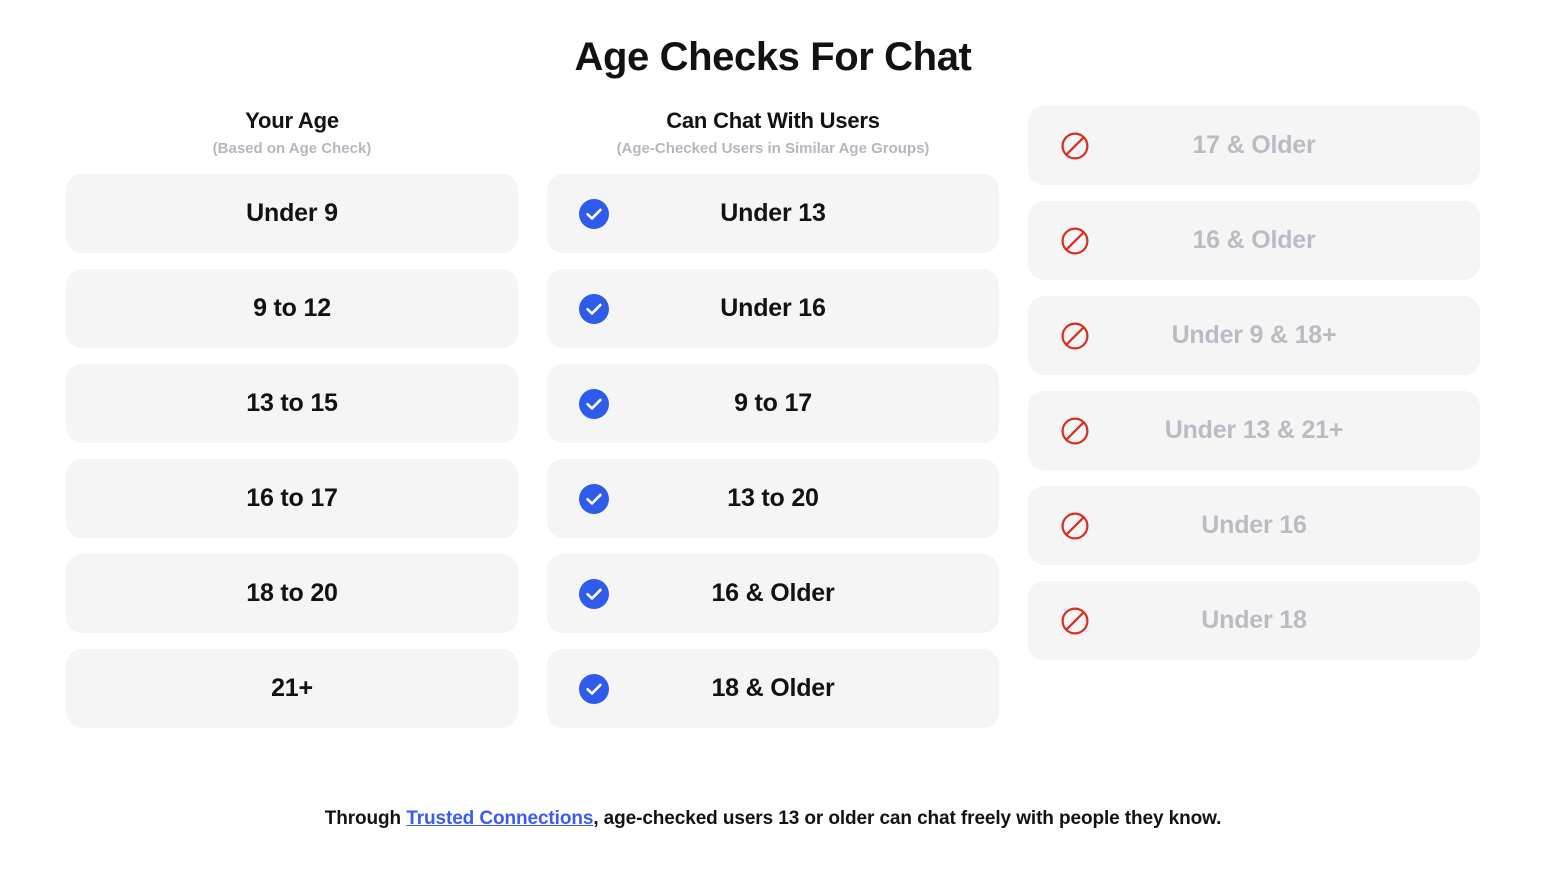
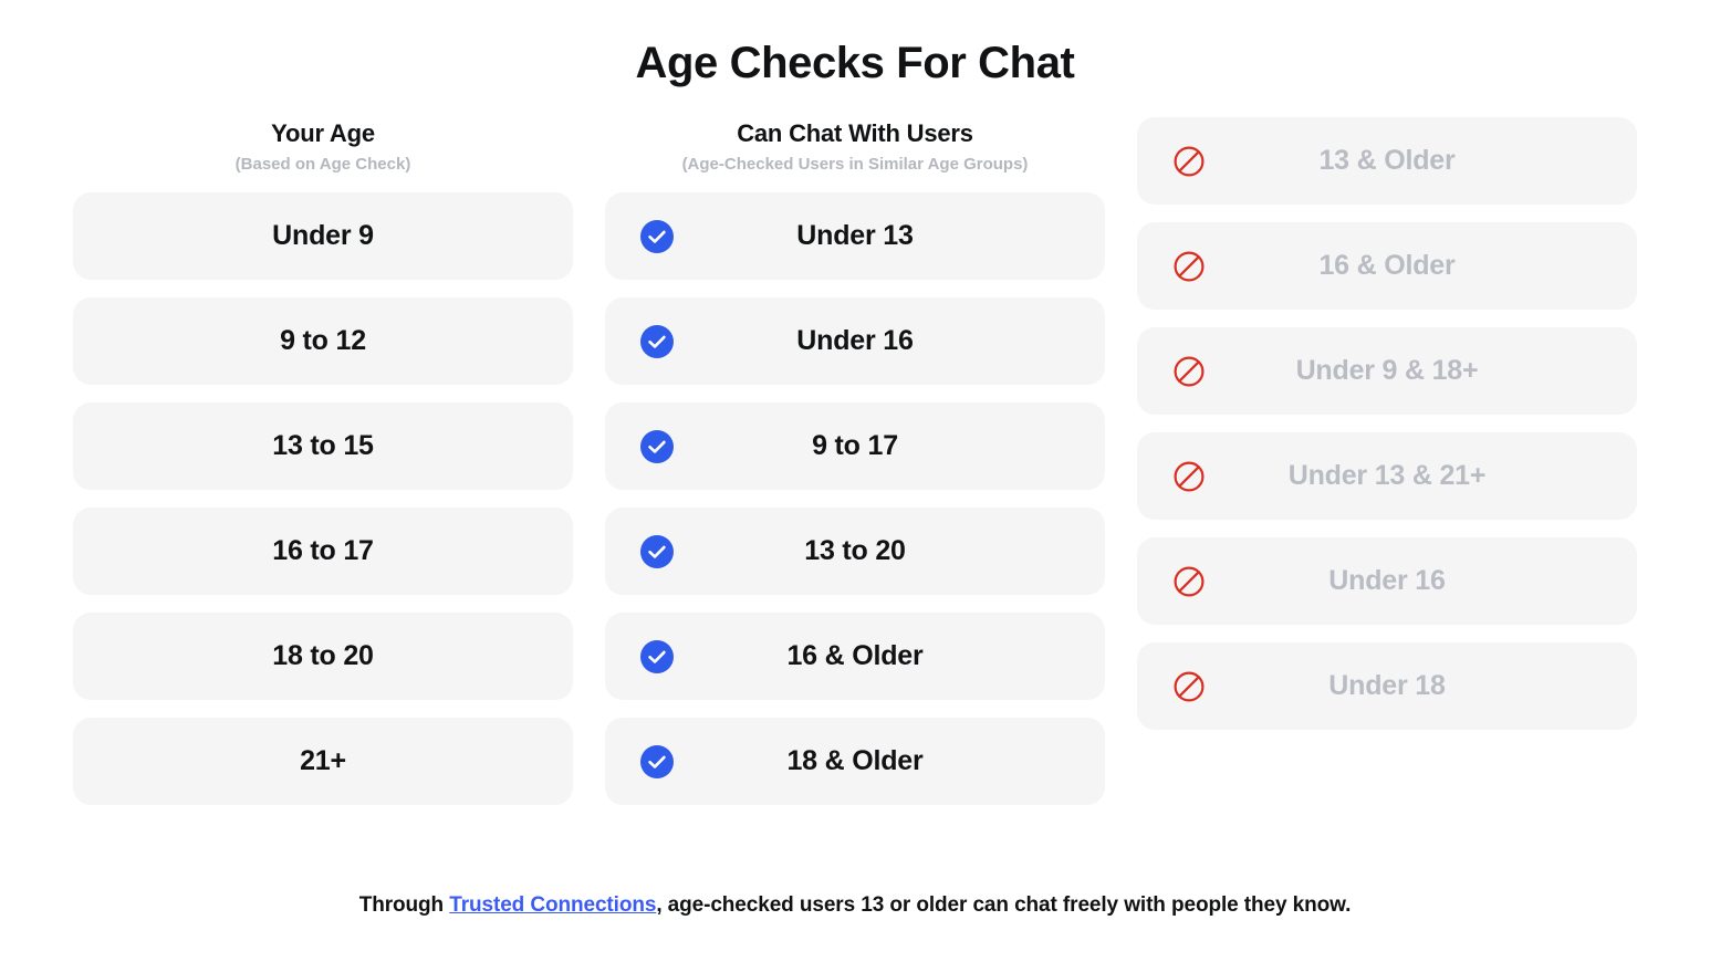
  Age Checks For Chat
  Your Age
  (Based on Age Check)
  Under 9
  9 to 12
  13 to 15
  16 to 17
  18 to 20
  21+
  Can Chat With Users
  (Age-Checked Users in Similar Age Groups)
  Under 13
  Under 16
  9 to 17
  13 to 20
  16 & Older
  18 & Older
- 17 & Older
+ 13 & Older
  16 & Older
  Under 9 & 18+
  Under 13 & 21+
  Under 16
  Under 18
  Through Trusted Connections, age-checked users 13 or older can chat freely with people they know.
